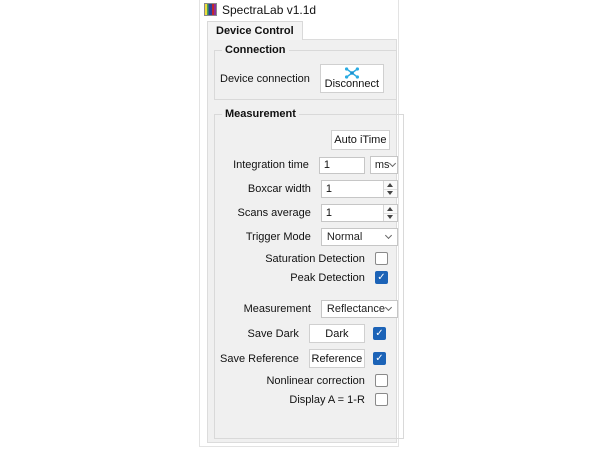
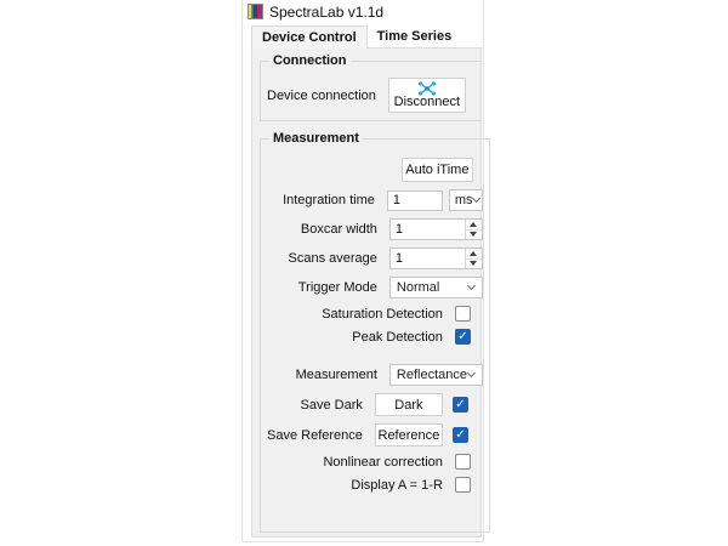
  SpectraLab v1.1d
  Device Control
+ Time Series
  Connection
  Device connection
  Disconnect
  Measurement
  Auto iTime
  Integration time
  1
  ms
  Boxcar width
  1
  Scans average
  1
  Trigger Mode
  Normal
  Saturation Detection
  Peak Detection
  Measurement
  Reflectance
  Save Dark
  Dark
  Save Reference
  Reference
  Nonlinear correction
  Display A = 1-R
